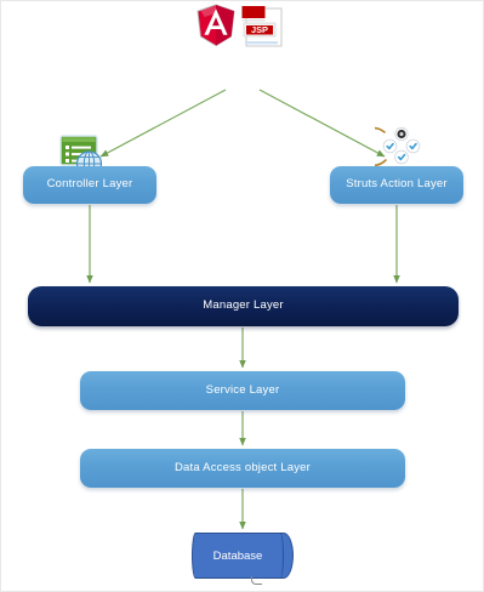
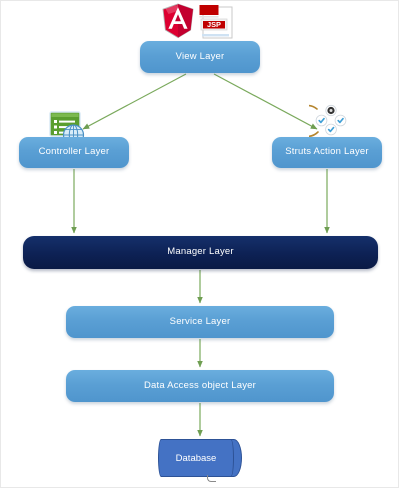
  JSP
+ View Layer
  Controller Layer
  Struts Action Layer
  Manager Layer
  Service Layer
  Data Access object Layer
  Database
